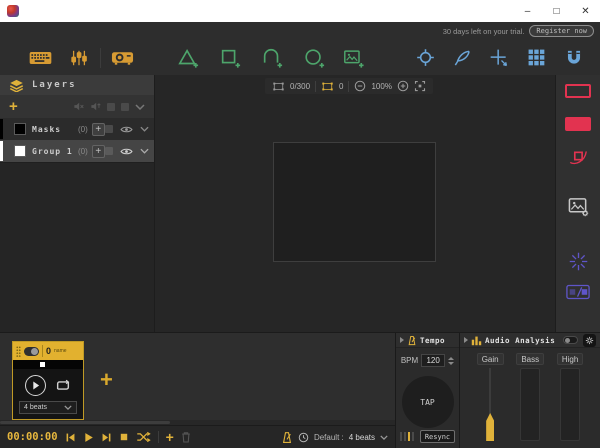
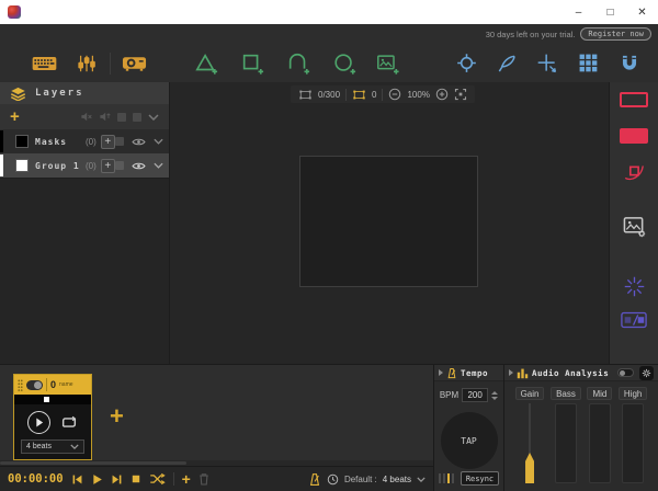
  –
  □
  ✕
  30 days left on your trial.
  Register now
  Layers
  +
  Masks
  (0)
  +
  Group 1
  (0)
  +
  0/300
  0
  100%
  0
  +
  00:00:00
  +
  Default :
  4 beats
  Tempo
  BPM
- 120
+ 200
  TAP
  Resync
  Audio Analysis
  Gain
  Bass
+ Mid
  High
